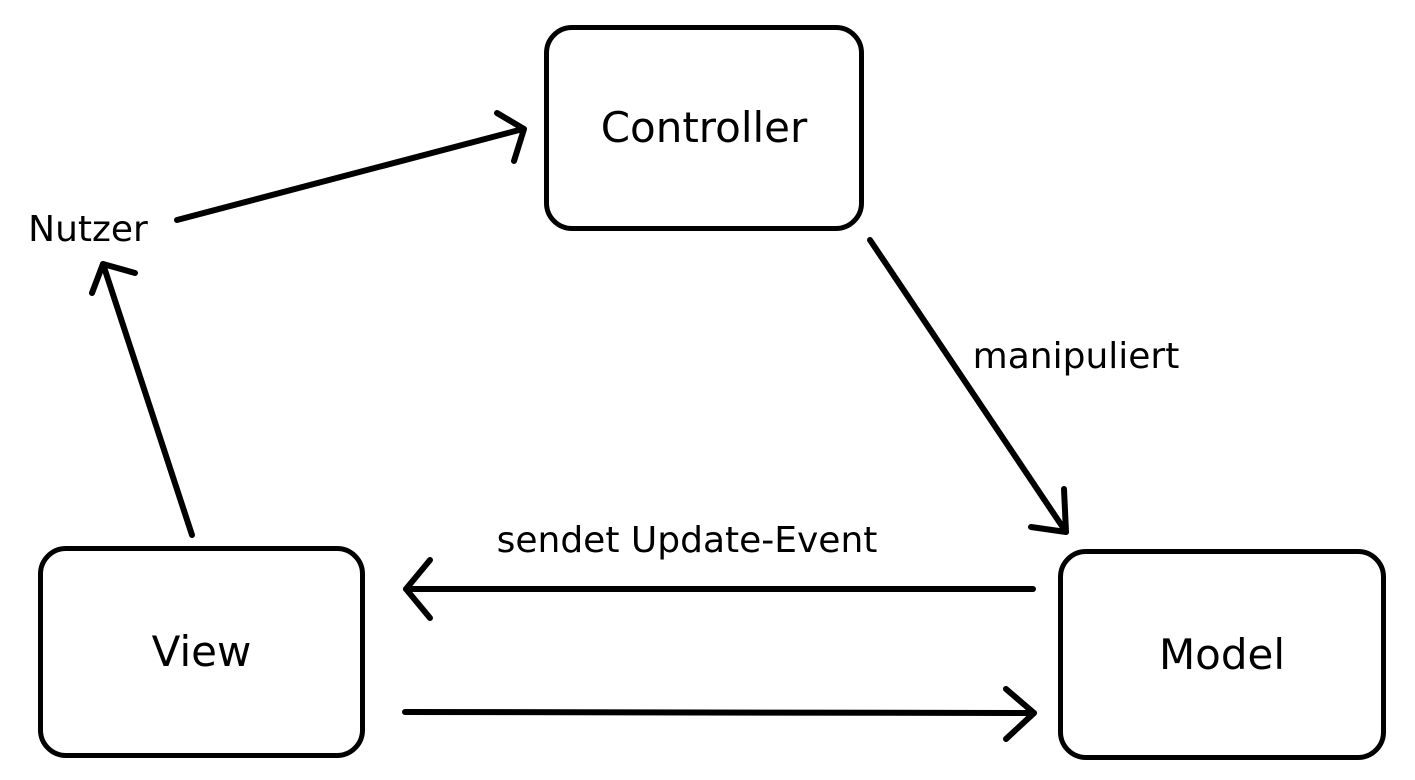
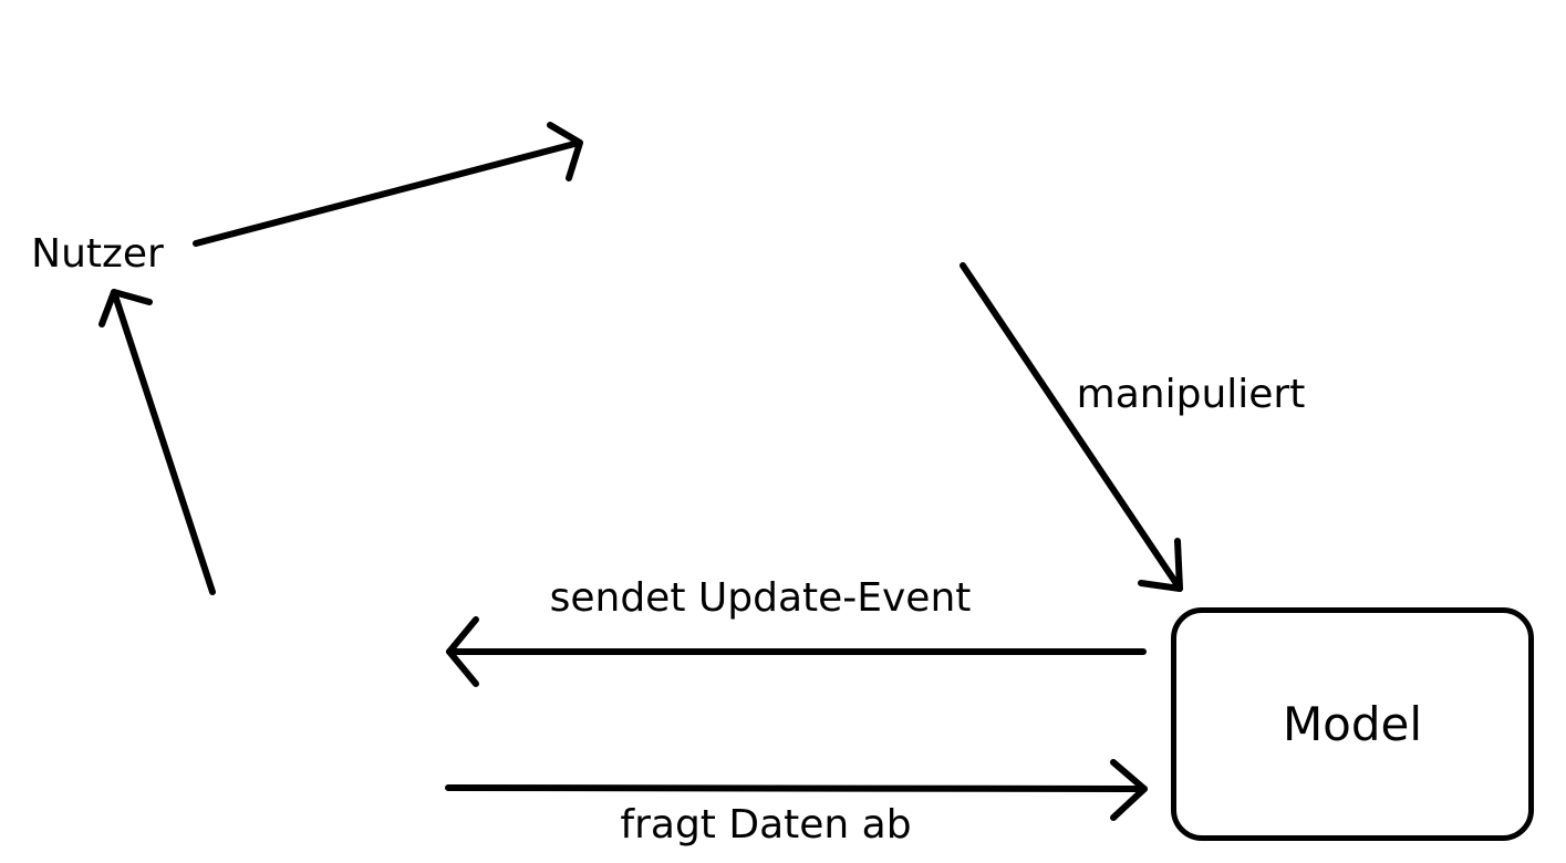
- Controller
- View
  Model
  Nutzer
  manipuliert
  sendet Update-Event
+ fragt Daten ab
